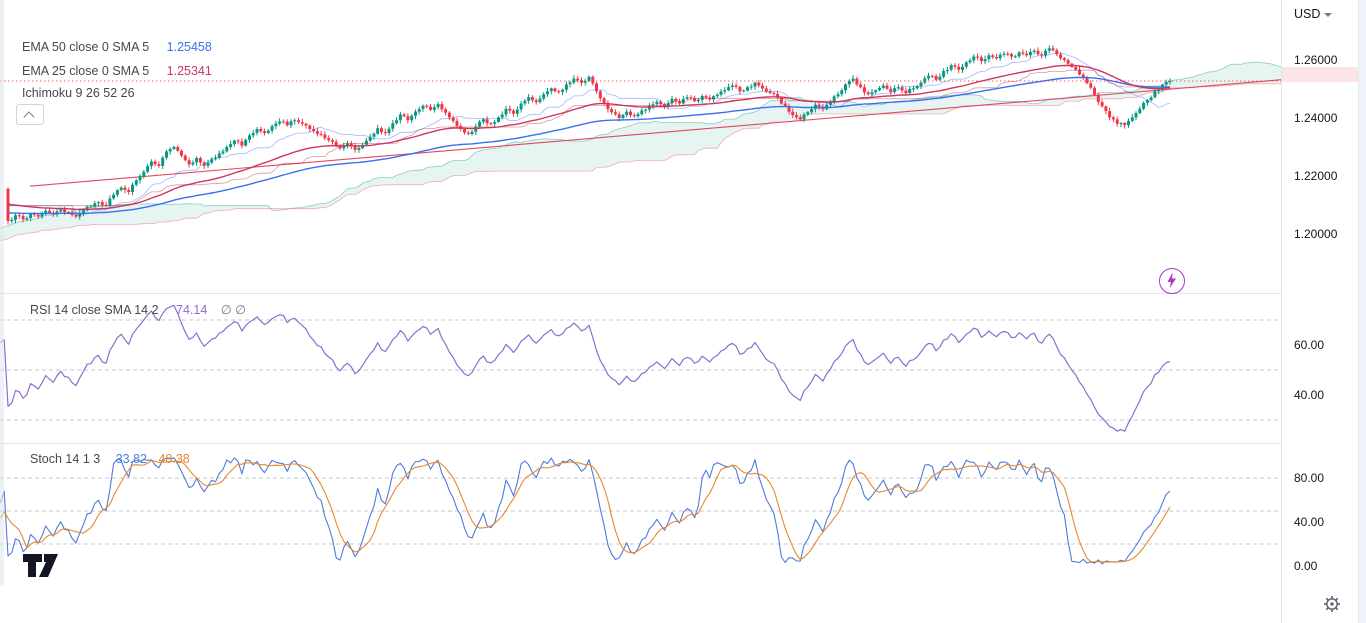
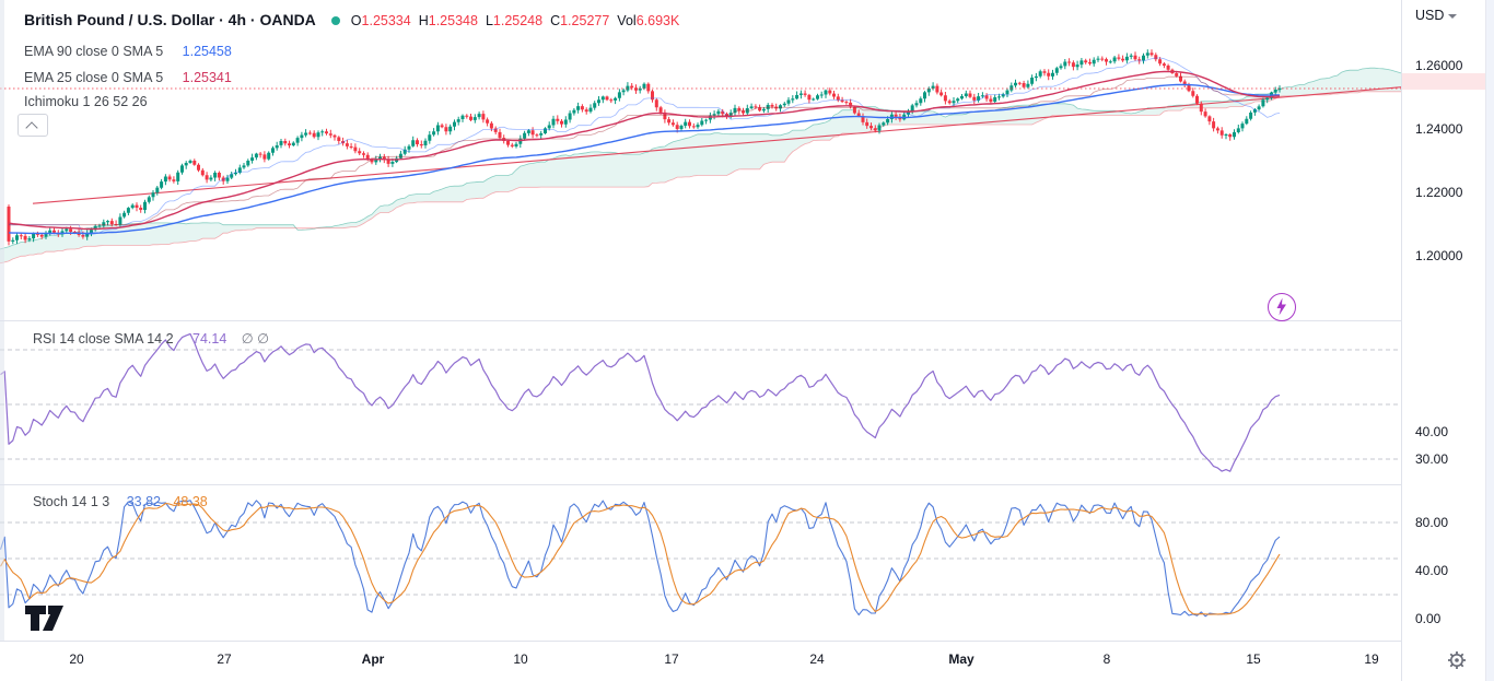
+ British Pound / U.S. Dollar · 4h · OANDA O1.25334 H1.25348 L1.25248 C1.25277 Vol6.693K
- EMA 50 close 0 SMA 5 1.25458
+ EMA 90 close 0 SMA 5 1.25458
  EMA 25 close 0 SMA 5 1.25341
- Ichimoku 9 26 52 26
+ Ichimoku 1 26 52 26
  RSI 14 close SMA 14 2 74.14 ∅ ∅
  Stoch 14 1 3 33.82 48.38
  USD
  1.26000
  1.24000
  1.22000
  1.20000
- 60.00
+ 30.00
  40.00
  80.00
  40.00
  0.00
+ 20
+ 27
+ Apr
+ 10
+ 17
+ 24
+ May
+ 8
+ 15
+ 19
